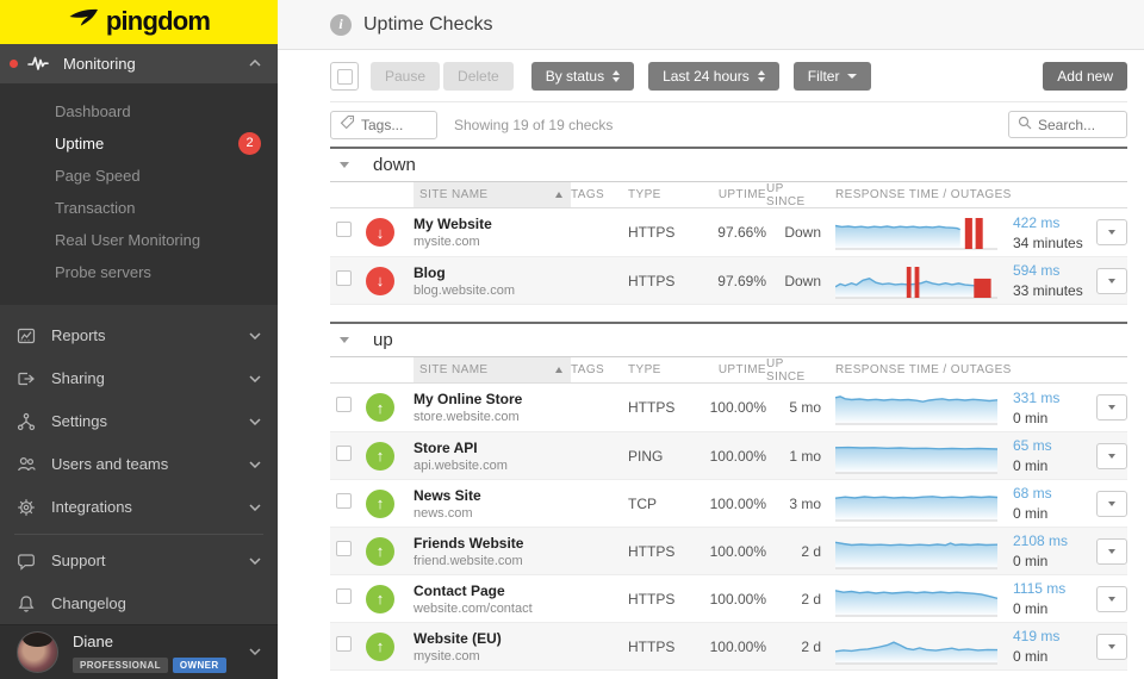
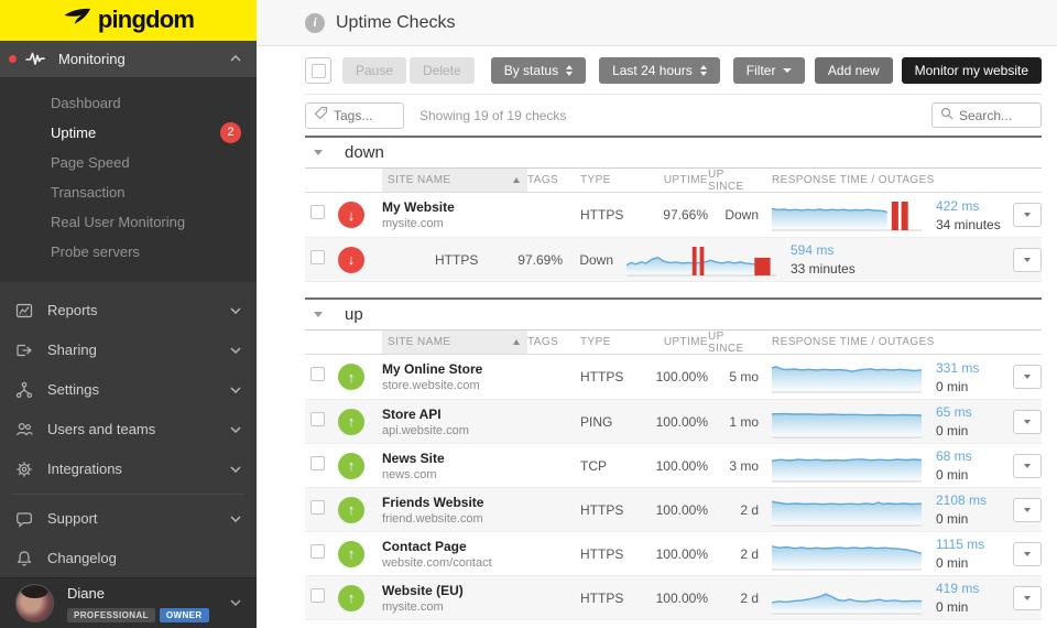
  pingdom
  Monitoring
  Dashboard
  Uptime
  2
  Page Speed
  Transaction
  Real User Monitoring
  Probe servers
  Reports
  Sharing
  Settings
  Users and teams
  Integrations
  Support
  Changelog
  Diane
  PROFESSIONAL
  OWNER
  i
  Uptime Checks
  Pause
  Delete
  By status
  Last 24 hours
  Filter
  Add new
+ Monitor my website
  Tags...
  Showing 19 of 19 checks
  Search...
  down
  SITE NAME
  TAGS
  TYPE
  UPTIME
  UP SINCE
  RESPONSE TIME / OUTAGES
  ↓
  My Website
  mysite.com
  HTTPS
  97.66%
  Down
  422 ms
  34 minutes
  ↓
- Blog
- blog.website.com
  HTTPS
  97.69%
  Down
  594 ms
  33 minutes
  up
  SITE NAME
  TAGS
  TYPE
  UPTIME
  UP SINCE
  RESPONSE TIME / OUTAGES
  ↑
  My Online Store
  store.website.com
  HTTPS
  100.00%
  5 mo
  331 ms
  0 min
  ↑
  Store API
  api.website.com
  PING
  100.00%
  1 mo
  65 ms
  0 min
  ↑
  News Site
  news.com
  TCP
  100.00%
  3 mo
  68 ms
  0 min
  ↑
  Friends Website
  friend.website.com
  HTTPS
  100.00%
  2 d
  2108 ms
  0 min
  ↑
  Contact Page
  website.com/contact
  HTTPS
  100.00%
  2 d
  1115 ms
  0 min
  ↑
  Website (EU)
  mysite.com
  HTTPS
  100.00%
  2 d
  419 ms
  0 min
